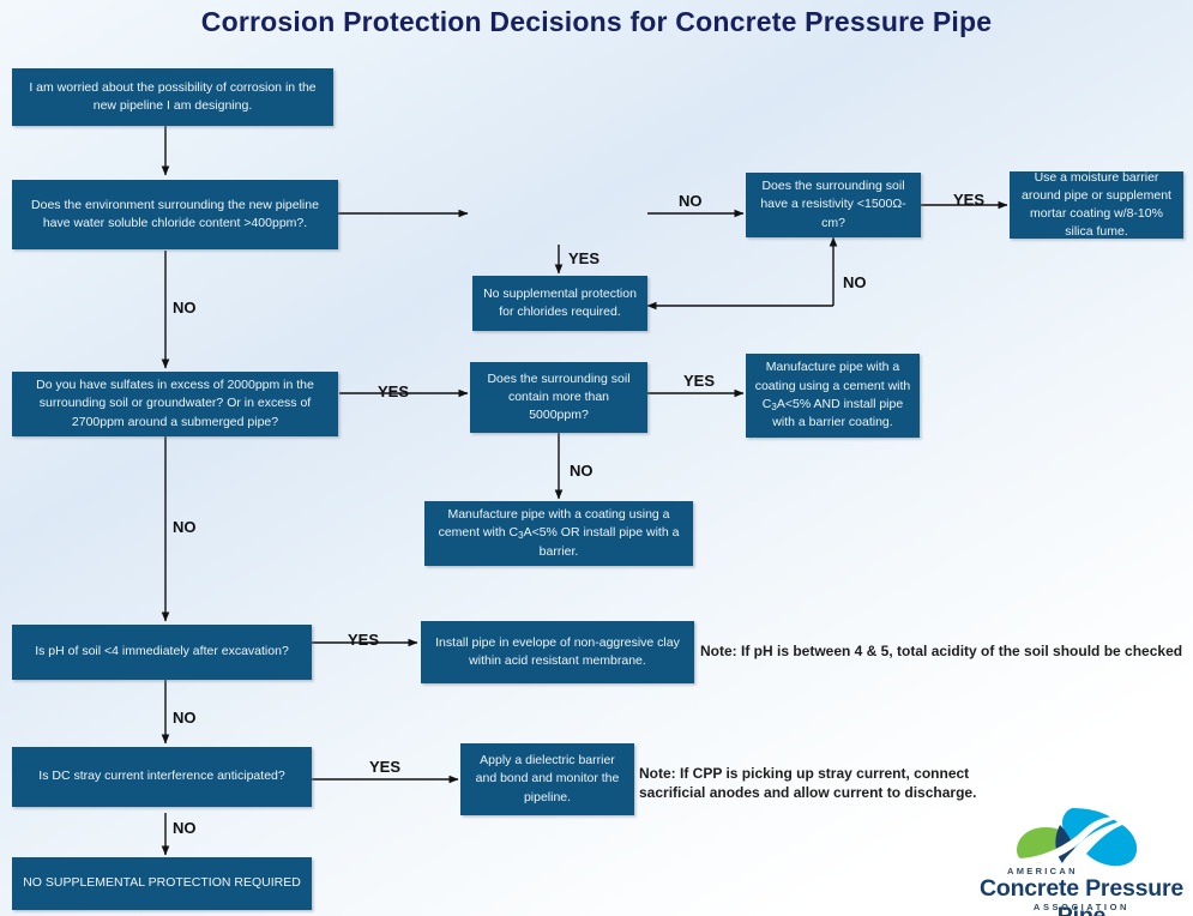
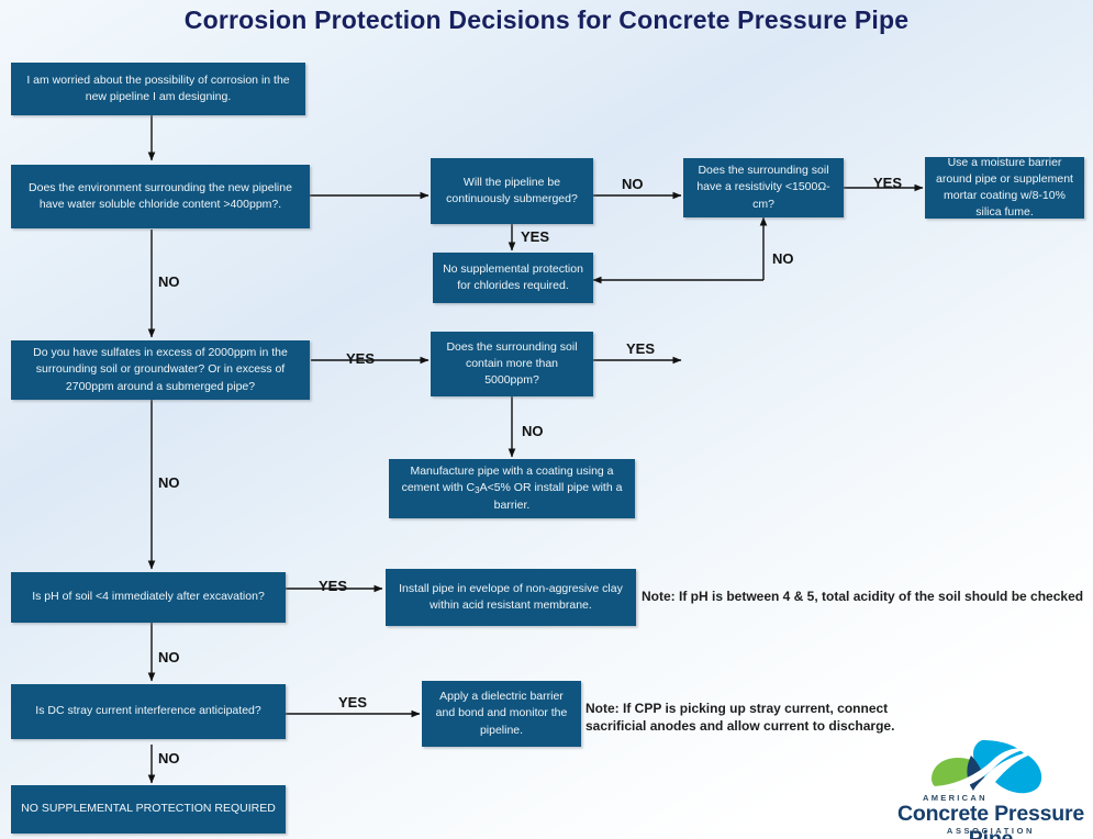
  Corrosion Protection Decisions for Concrete Pressure Pipe
  I am worried about the possibility of corrosion in the new pipeline I am designing.
  Does the environment surrounding the new pipeline have water soluble chloride content >400ppm?.
+ Will the pipeline be continuously submerged?
  No supplemental protection for chlorides required.
  Does the surrounding soil have a resistivity <1500Ω-cm?
  Use a moisture barrier around pipe or supplement mortar coating w/8-10% silica fume.
  Do you have sulfates in excess of 2000ppm in the surrounding soil or groundwater? Or in excess of 2700ppm around a submerged pipe?
  Does the surrounding soil contain more than 5000ppm?
- Manufacture pipe with a coating using a cement with C3A<5% AND install pipe with a barrier coating.
  Manufacture pipe with a coating using a cement with C3A<5% OR install pipe with a barrier.
  Is pH of soil <4 immediately after excavation?
  Install pipe in evelope of non-aggresive clay within acid resistant membrane.
  Is DC stray current interference anticipated?
  Apply a dielectric barrier and bond and monitor the pipeline.
  NO SUPPLEMENTAL PROTECTION REQUIRED
  NO
  NO
  YES
  YES
  NO
  YES
  NO
  YES
  NO
  YES
  NO
  YES
  NO
  Note: If pH is between 4 & 5, total acidity of the soil should be checked
  Note: If CPP is picking up stray current, connect
  sacrificial anodes and allow current to discharge.
  AMERICAN
  Concrete Pressure
  ASSOCIATION
